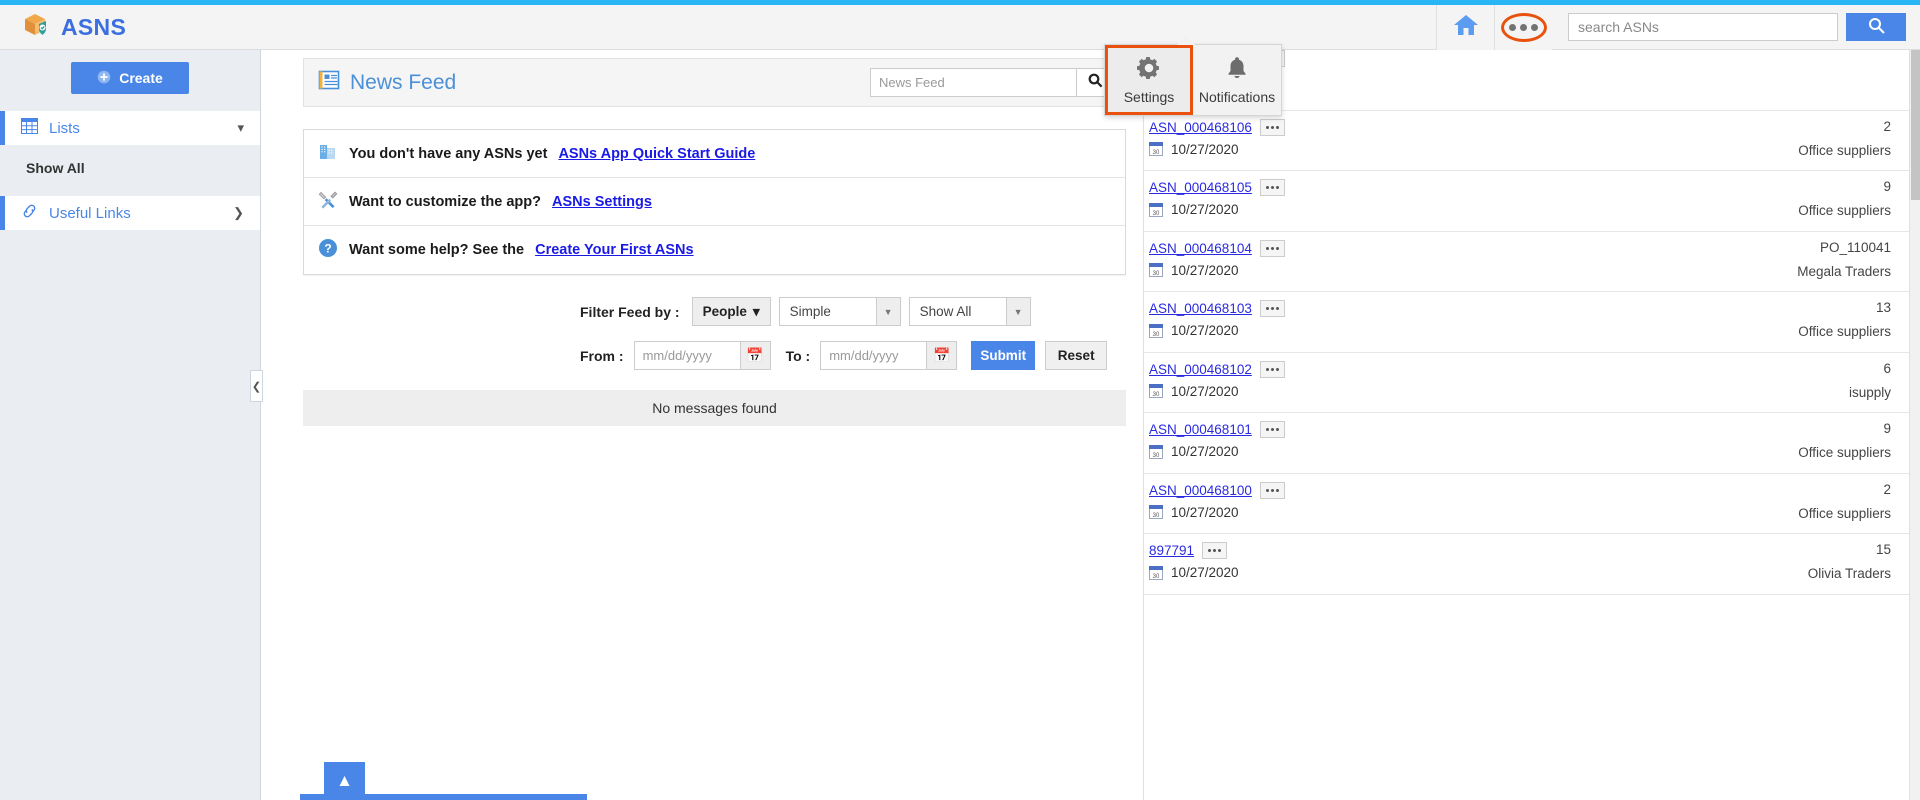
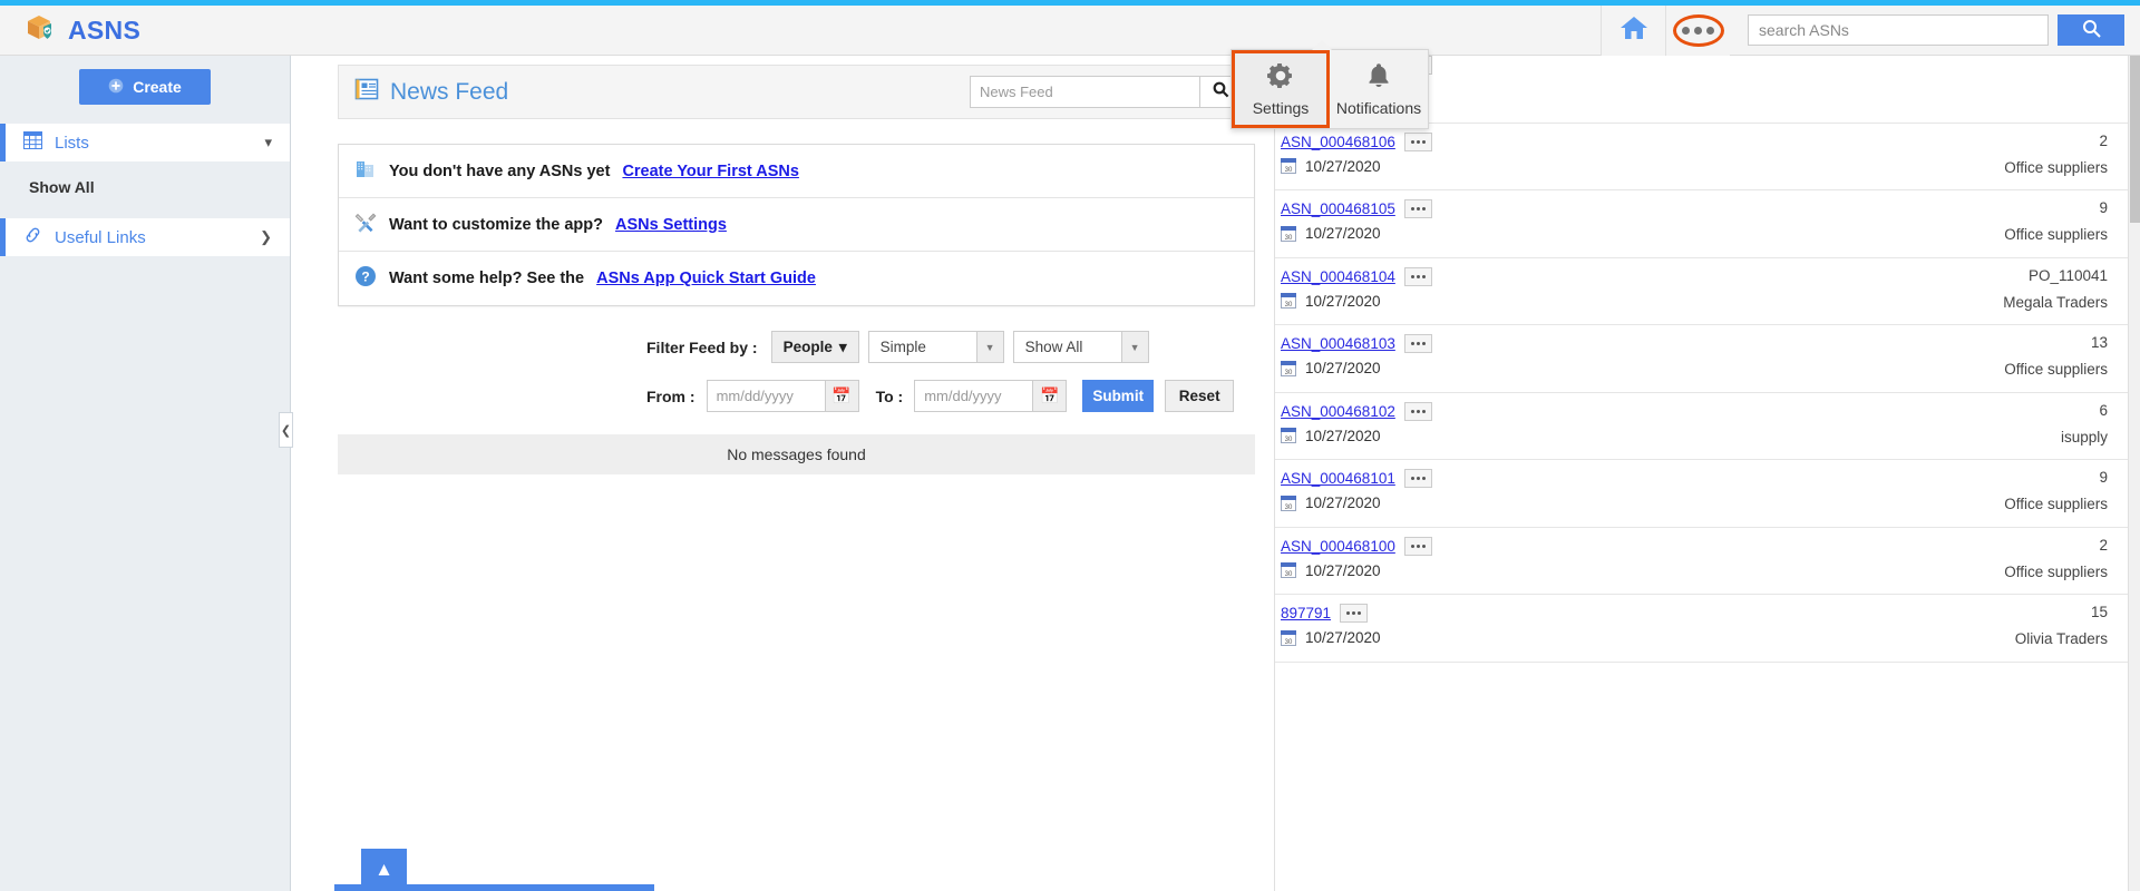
  ASNS
  search ASNs
  Settings
  Notifications
  Create
  Lists
  ▾
  Show All
  Useful Links
  ❯
  ❮
  News Feed
  News Feed
  You don't have any ASNs yet
- ASNs App Quick Start Guide
+ Create Your First ASNs
  Want to customize the app?
  ASNs Settings
  ?
  Want some help? See the
- Create Your First ASNs
+ ASNs App Quick Start Guide
  Filter Feed by :
  People
  ▾
  Simple
  ▼
  Show All
  ▼
  From :
  mm/dd/yyyy
  📅
  To :
  mm/dd/yyyy
  📅
  Submit
  Reset
  No messages found
  ▲
  ASN_000468106
  10/27/2020
  2
  Office suppliers
  ASN_000468105
  10/27/2020
  9
  Office suppliers
  ASN_000468104
  10/27/2020
  PO_110041
  Megala Traders
  ASN_000468103
  10/27/2020
  13
  Office suppliers
  ASN_000468102
  10/27/2020
  6
  isupply
  ASN_000468101
  10/27/2020
  9
  Office suppliers
  ASN_000468100
  10/27/2020
  2
  Office suppliers
  897791
  10/27/2020
  15
  Olivia Traders
